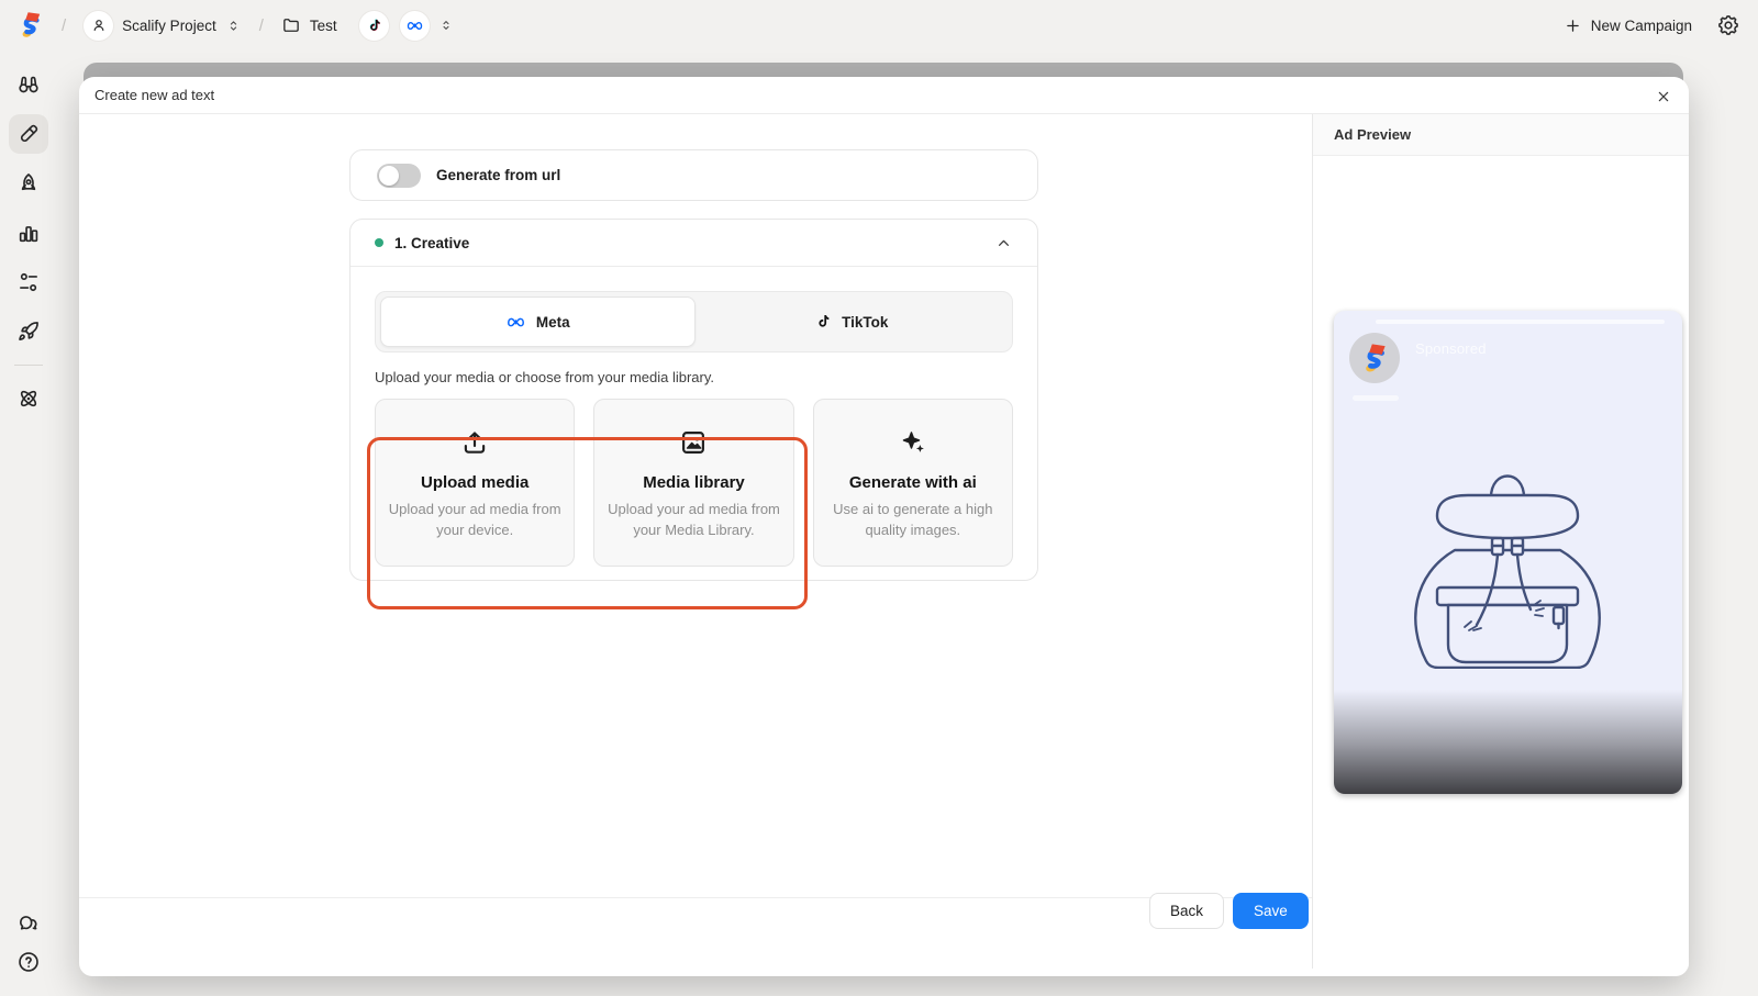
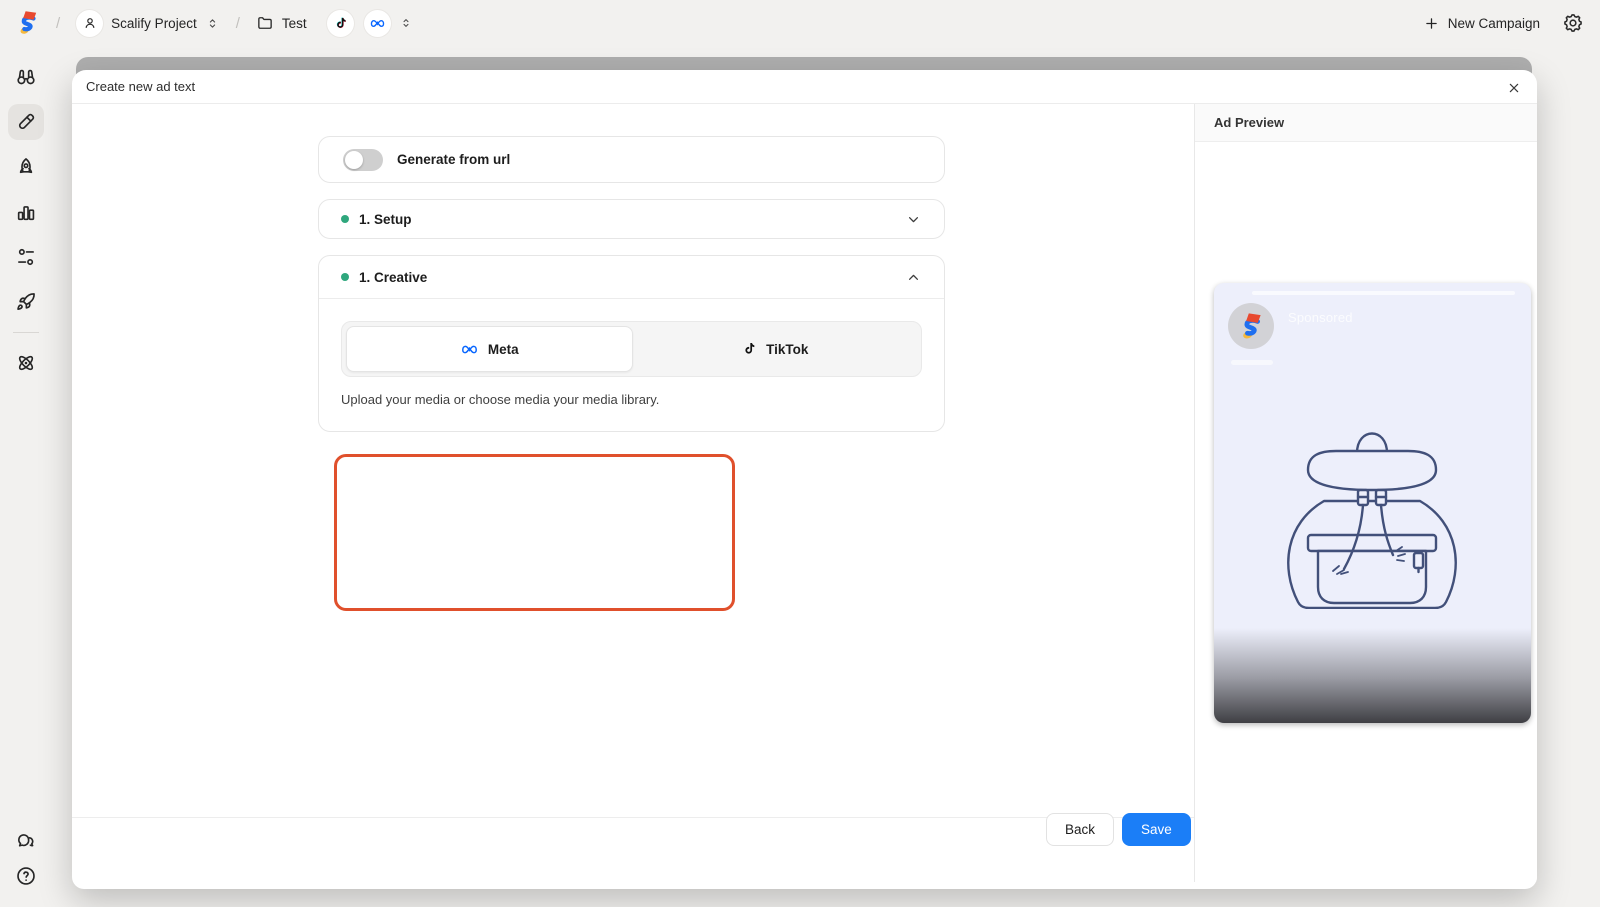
  /
  Scalify Project
  /
  Test
  New Campaign
  Create new ad text
  Generate from url
+ 1. Setup
  1. Creative
  Meta
  TikTok
- Upload your media or choose from your media library.
+ Upload your media or choose media your media library.
- Upload media
- Upload your ad media from your device.
- Media library
- Upload your ad media from your Media Library.
- Generate with ai
- Use ai to generate a high quality images.
  Back
  Save
  Ad Preview
